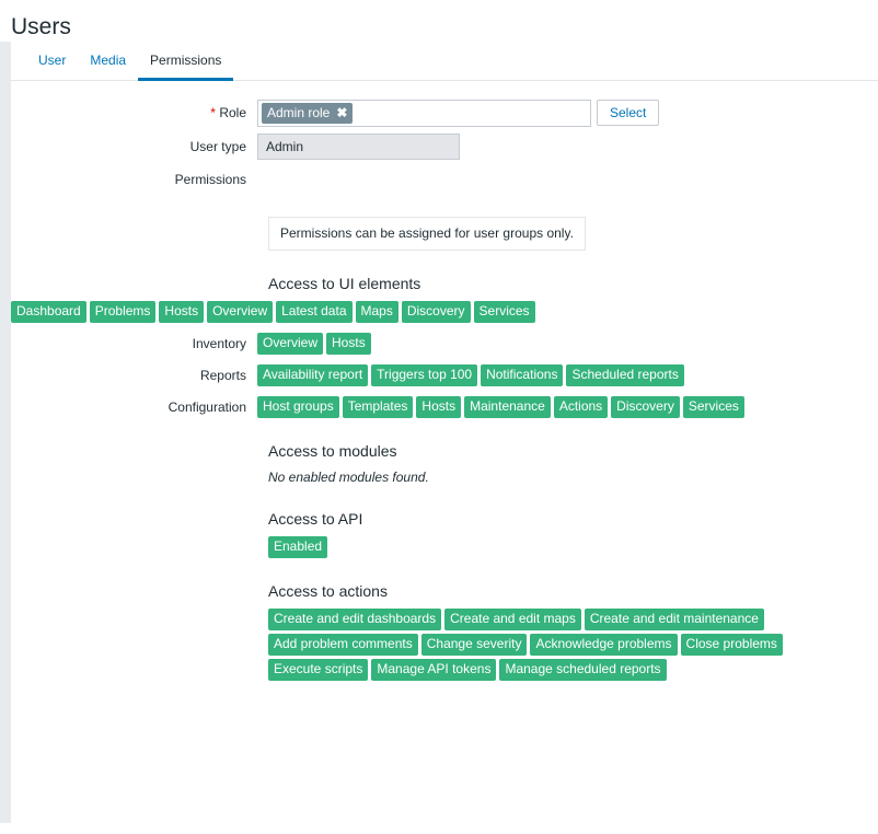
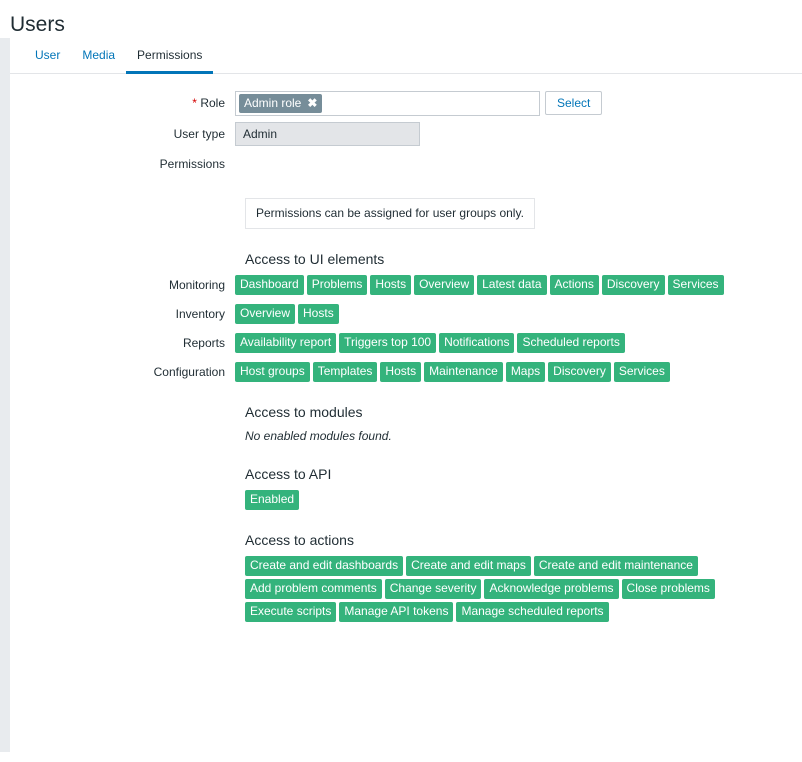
  Users
  User
  Media
  Permissions
  * Role
  Admin role
  ✖
  Select
  User type
  Admin
  Permissions
  Permissions can be assigned for user groups only.
  Access to UI elements
+ Monitoring
  Dashboard
  Problems
  Hosts
  Overview
  Latest data
- Maps
+ Actions
  Discovery
  Services
  Inventory
  Overview
  Hosts
  Reports
  Availability report
  Triggers top 100
  Notifications
  Scheduled reports
  Configuration
  Host groups
  Templates
  Hosts
  Maintenance
- Actions
+ Maps
  Discovery
  Services
  Access to modules
  No enabled modules found.
  Access to API
  Enabled
  Access to actions
  Create and edit dashboards
  Create and edit maps
  Create and edit maintenance
  Add problem comments
  Change severity
  Acknowledge problems
  Close problems
  Execute scripts
  Manage API tokens
  Manage scheduled reports
